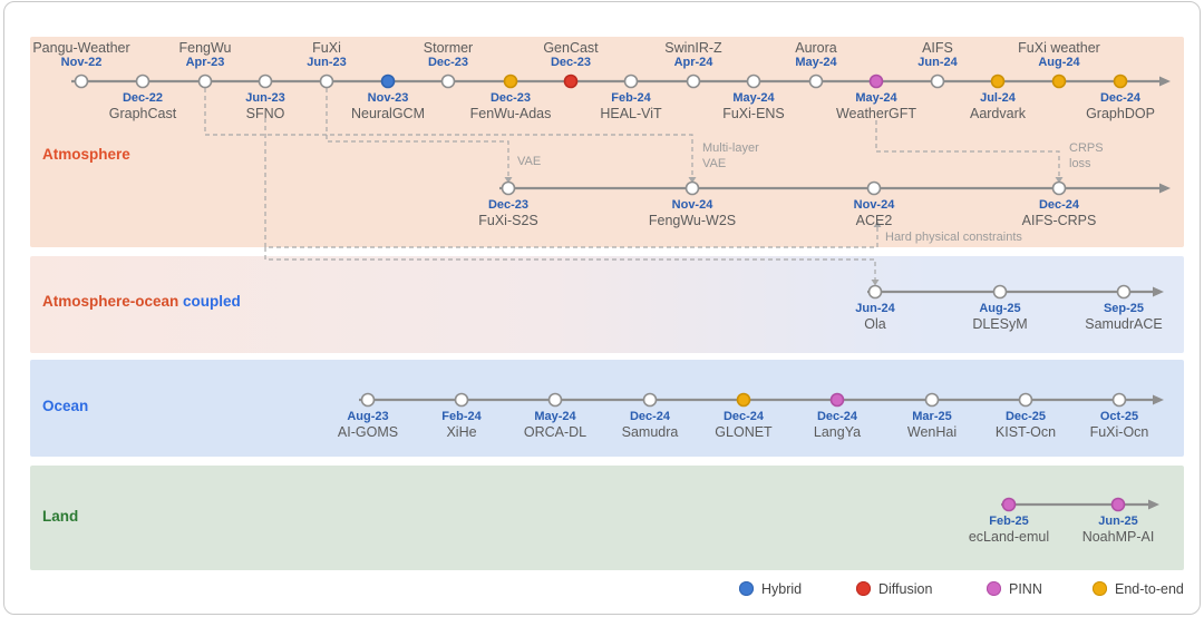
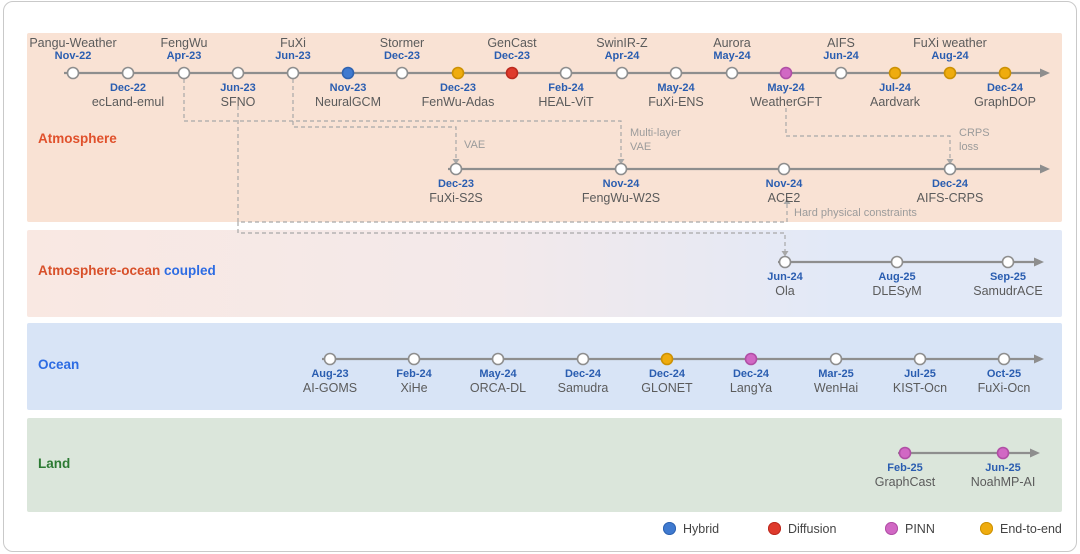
  Atmosphere
  Atmosphere-ocean coupled
  Ocean
  Land
  Pangu-Weather
  Nov-22
  Dec-22
- GraphCast
+ ecLand-emul
  FengWu
  Apr-23
  Jun-23
  SFNO
  FuXi
  Jun-23
  Nov-23
  NeuralGCM
  Stormer
  Dec-23
  Dec-23
  FenWu-Adas
  GenCast
  Dec-23
  Feb-24
  HEAL-ViT
  SwinIR-Z
  Apr-24
  May-24
  FuXi-ENS
  Aurora
  May-24
  May-24
  WeatherGFT
  AIFS
  Jun-24
  Jul-24
  Aardvark
  FuXi weather
  Aug-24
  Dec-24
  GraphDOP
  Dec-23
  FuXi-S2S
  Nov-24
  FengWu-W2S
  Nov-24
  ACE2
  Dec-24
  AIFS-CRPS
  Jun-24
  Ola
  Aug-25
  DLESyM
  Sep-25
  SamudrACE
  Aug-23
  AI-GOMS
  Feb-24
  XiHe
  May-24
  ORCA-DL
  Dec-24
  Samudra
  Dec-24
  GLONET
  Dec-24
  LangYa
  Mar-25
  WenHai
- Dec-25
+ Jul-25
  KIST-Ocn
  Oct-25
  FuXi-Ocn
  Feb-25
- ecLand-emul
+ GraphCast
  Jun-25
  NoahMP-AI
  VAE
  Multi-layer
  VAE
  CRPS
  loss
  Hard physical constraints
  Hybrid
  Diffusion
  PINN
  End-to-end
